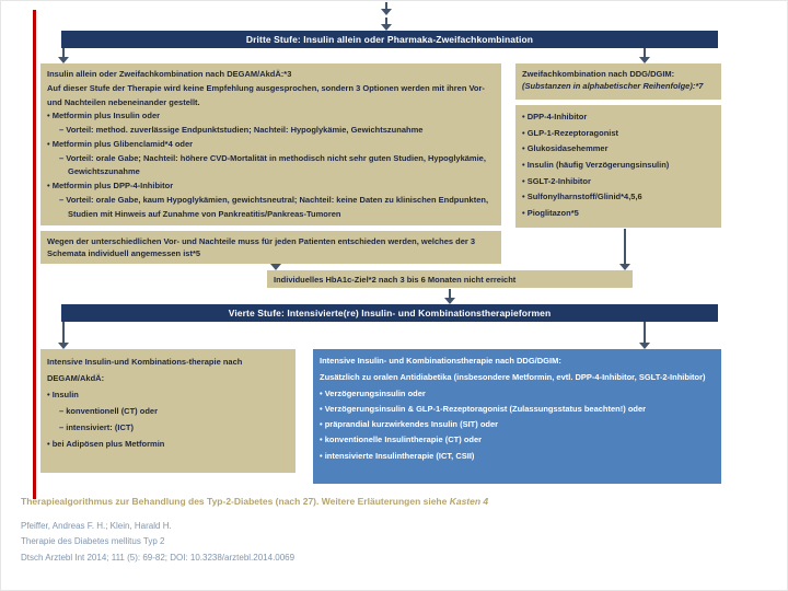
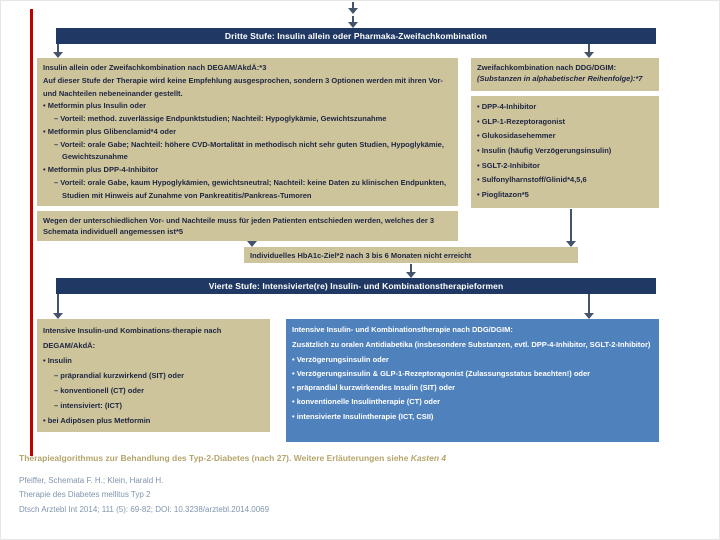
  Dritte Stufe: Insulin allein oder Pharmaka-Zweifachkombination
  Insulin allein oder Zweifachkombination nach DEGAM/AkdÄ:*3
  Auf dieser Stufe der Therapie wird keine Empfehlung ausgesprochen, sondern 3 Optionen werden mit ihren Vor- und Nachteilen nebeneinander gestellt.
  Metformin plus Insulin oder
  Vorteil: method. zuverlässige Endpunktstudien; Nachteil: Hypoglykämie, Gewichtszunahme
  Metformin plus Glibenclamid*4 oder
  Vorteil: orale Gabe; Nachteil: höhere CVD-Mortalität in methodisch nicht sehr guten Studien, Hypoglykämie, Gewichtszunahme
  Metformin plus DPP-4-Inhibitor
  Vorteil: orale Gabe, kaum Hypoglykämien, gewichtsneutral; Nachteil: keine Daten zu klinischen Endpunkten, Studien mit Hinweis auf Zunahme von Pankreatitis/Pankreas-Tumoren
  Wegen der unterschiedlichen Vor- und Nachteile muss für jeden Patienten entschieden werden, welches der 3 Schemata individuell angemessen ist*5
  Zweifachkombination nach DDG/DGIM:
  (Substanzen in alphabetischer Reihenfolge):*7
  DPP-4-Inhibitor
  GLP-1-Rezeptoragonist
  Glukosidasehemmer
  Insulin (häufig Verzögerungsinsulin)
  SGLT-2-Inhibitor
  Sulfonylharnstoff/Glinid*4,5,6
  Pioglitazon*5
  Individuelles HbA1c-Ziel*2 nach 3 bis 6 Monaten nicht erreicht
  Vierte Stufe: Intensivierte(re) Insulin- und Kombinationstherapieformen
  Intensive Insulin-und Kombinations-therapie nach DEGAM/AkdÄ:
  Insulin
+ präprandial kurzwirkend (SIT) oder
  konventionell (CT) oder
  intensiviert: (ICT)
  bei Adipösen plus Metformin
  Intensive Insulin- und Kombinationstherapie nach DDG/DGIM:
- Zusätzlich zu oralen Antidiabetika (insbesondere Metformin, evtl. DPP-4-Inhibitor, SGLT-2-Inhibitor)
+ Zusätzlich zu oralen Antidiabetika (insbesondere Substanzen, evtl. DPP-4-Inhibitor, SGLT-2-Inhibitor)
  Verzögerungsinsulin oder
  Verzögerungsinsulin & GLP-1-Rezeptoragonist (Zulassungsstatus beachten!) oder
  präprandial kurzwirkendes Insulin (SIT) oder
  konventionelle Insulintherapie (CT) oder
  intensivierte Insulintherapie (ICT, CSII)
  Therapiealgorithmus zur Behandlung des Typ-2-Diabetes (nach 27). Weitere Erläuterungen siehe Kasten 4
- Pfeiffer, Andreas F. H.; Klein, Harald H.
+ Pfeiffer, Schemata F. H.; Klein, Harald H.
  Therapie des Diabetes mellitus Typ 2
  Dtsch Arztebl Int 2014; 111 (5): 69-82; DOI: 10.3238/arztebl.2014.0069
